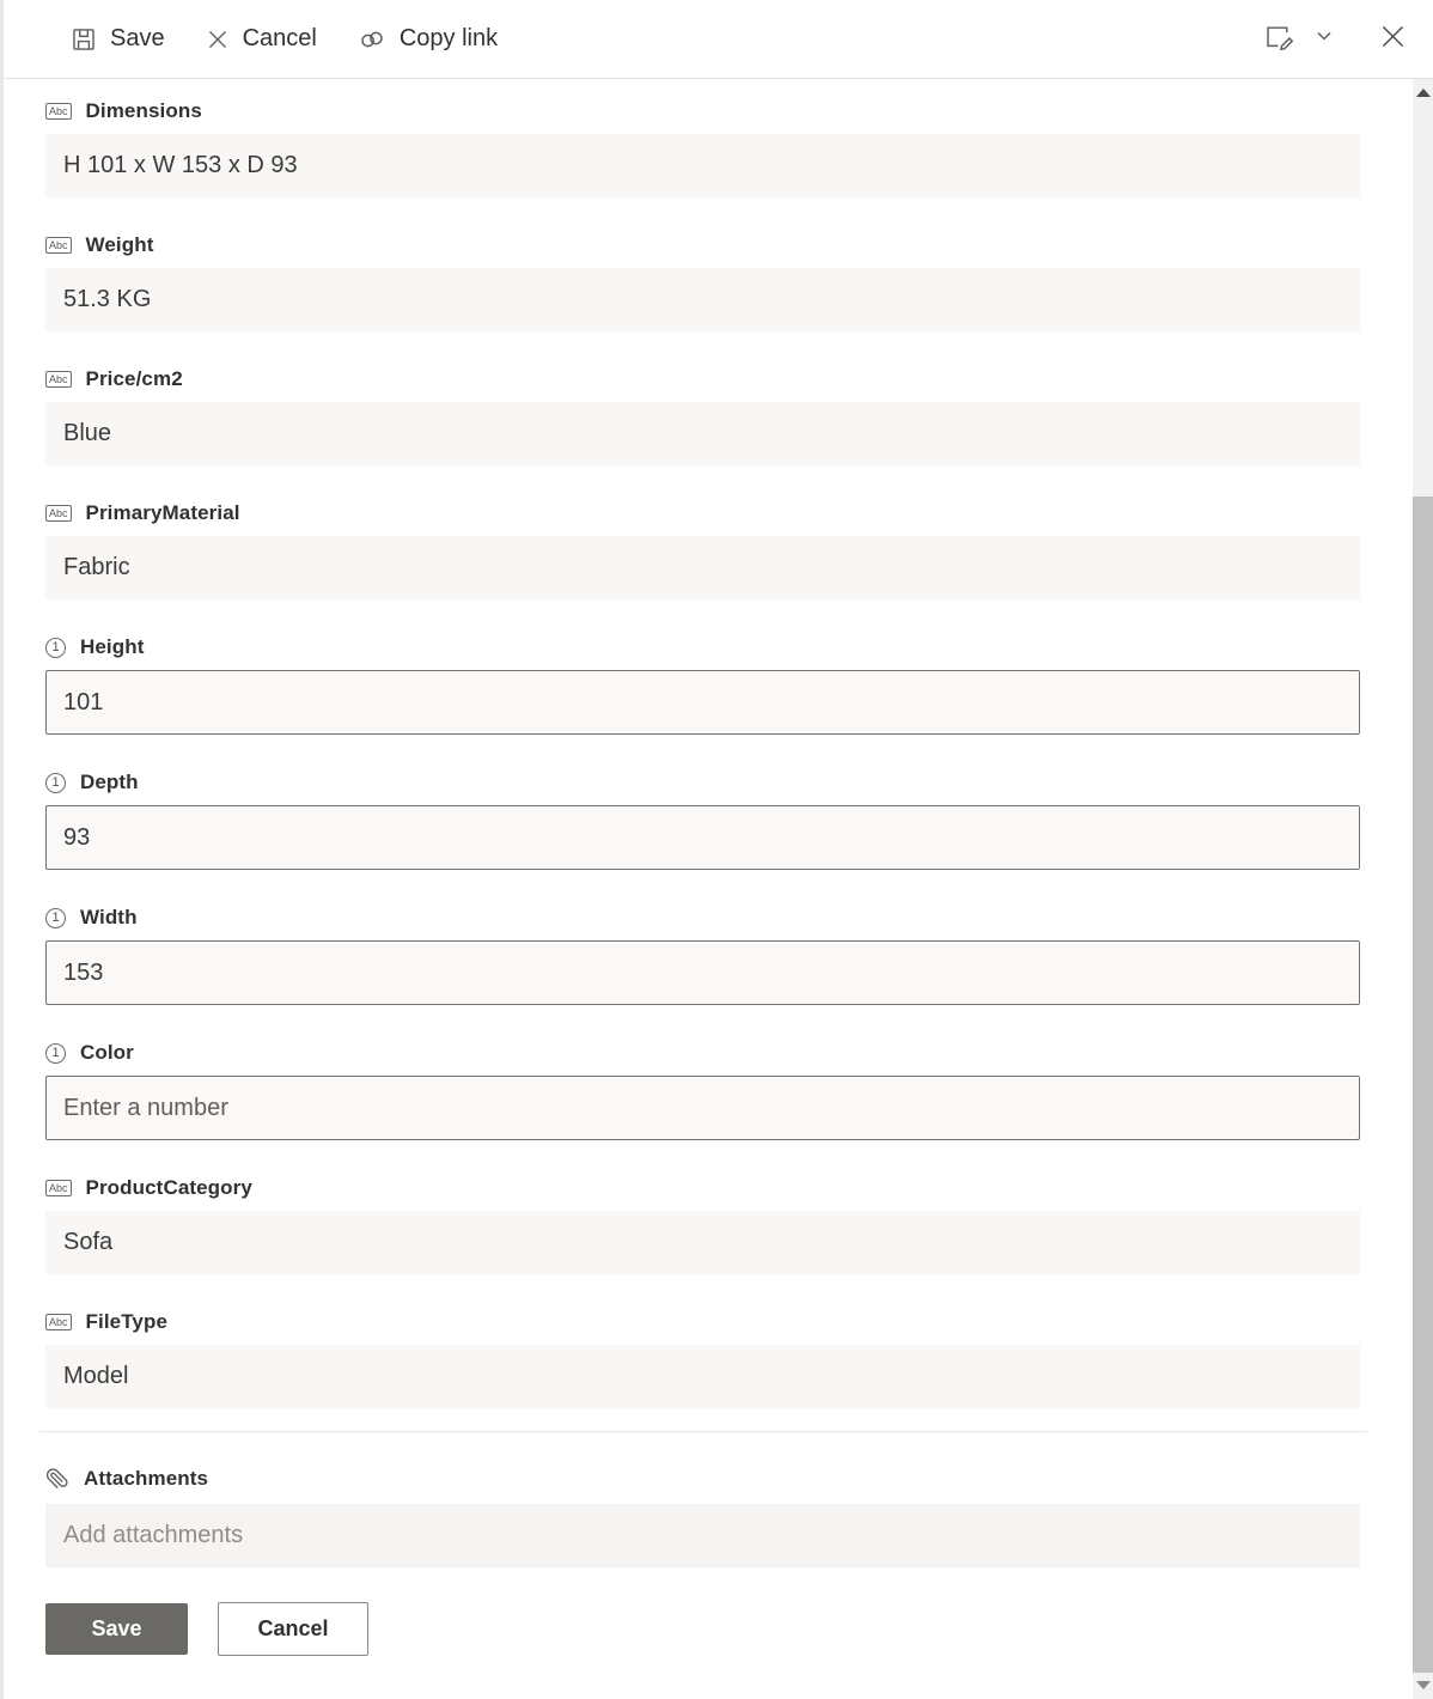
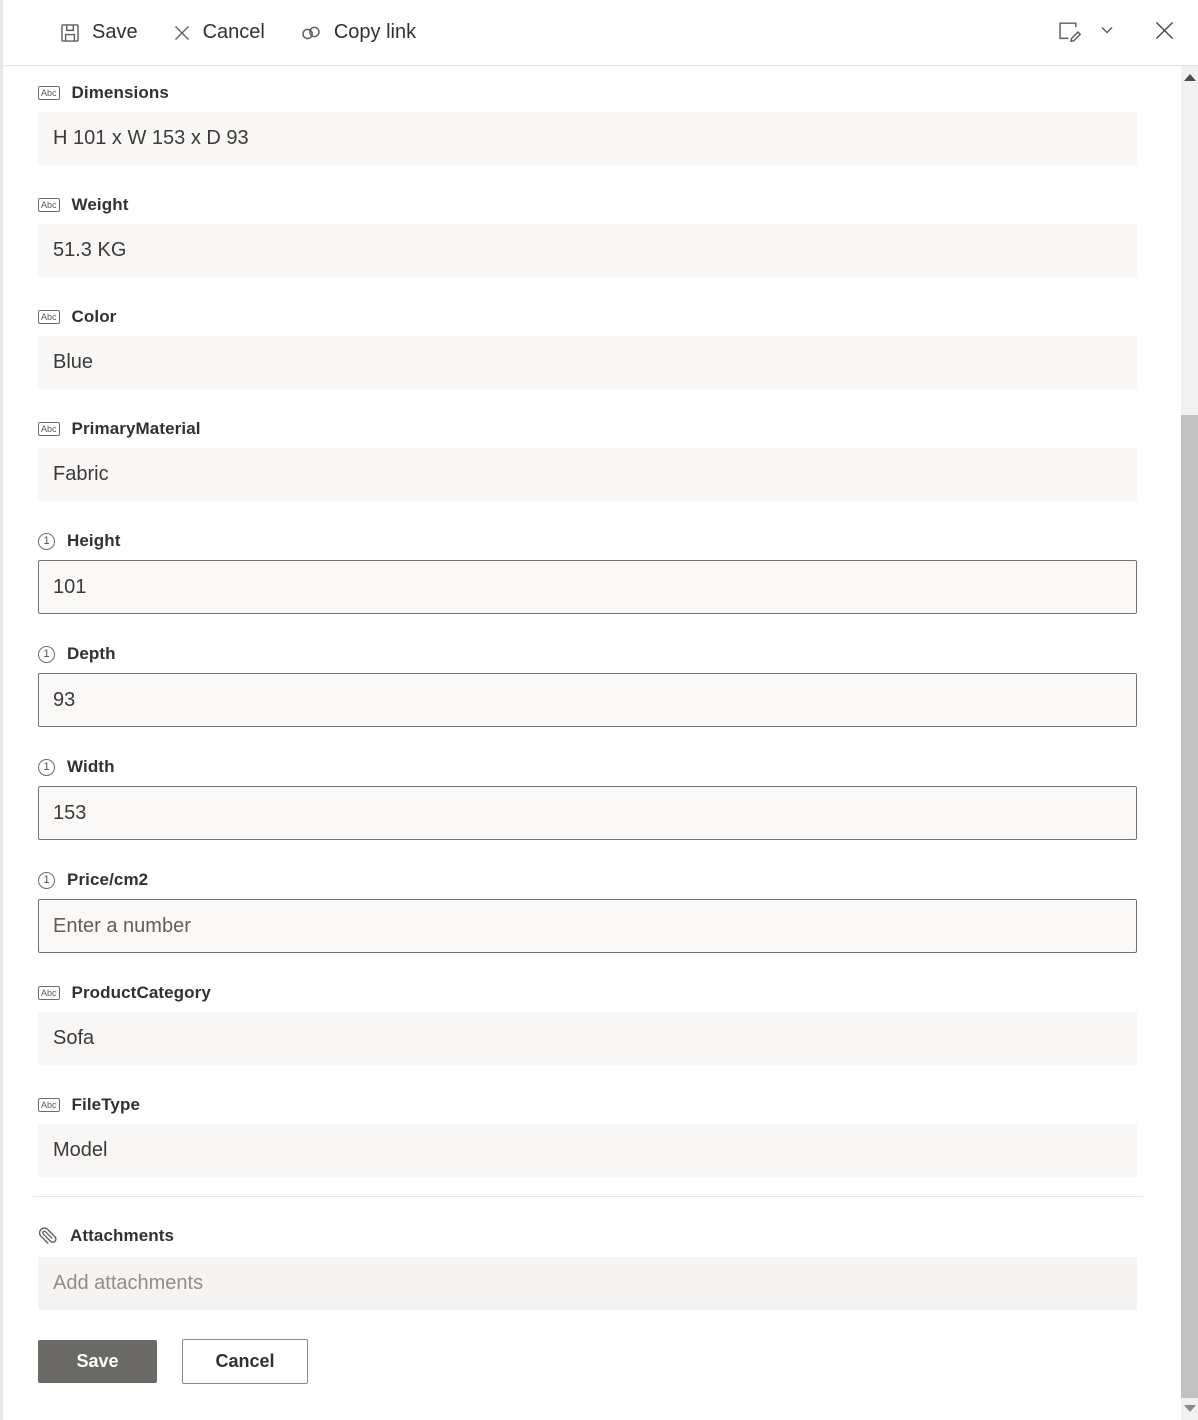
  Save
  Cancel
  Copy link
  Abc
  Dimensions
  H 101 x W 153 x D 93
  Abc
  Weight
  51.3 KG
  Abc
- Price/cm2
+ Color
  Blue
  Abc
  PrimaryMaterial
  Fabric
  1
  Height
  101
  1
  Depth
  93
  1
  Width
  153
  1
- Color
+ Price/cm2
  Enter a number
  Abc
  ProductCategory
  Sofa
  Abc
  FileType
  Model
  Attachments
  Add attachments
  Save
  Cancel
